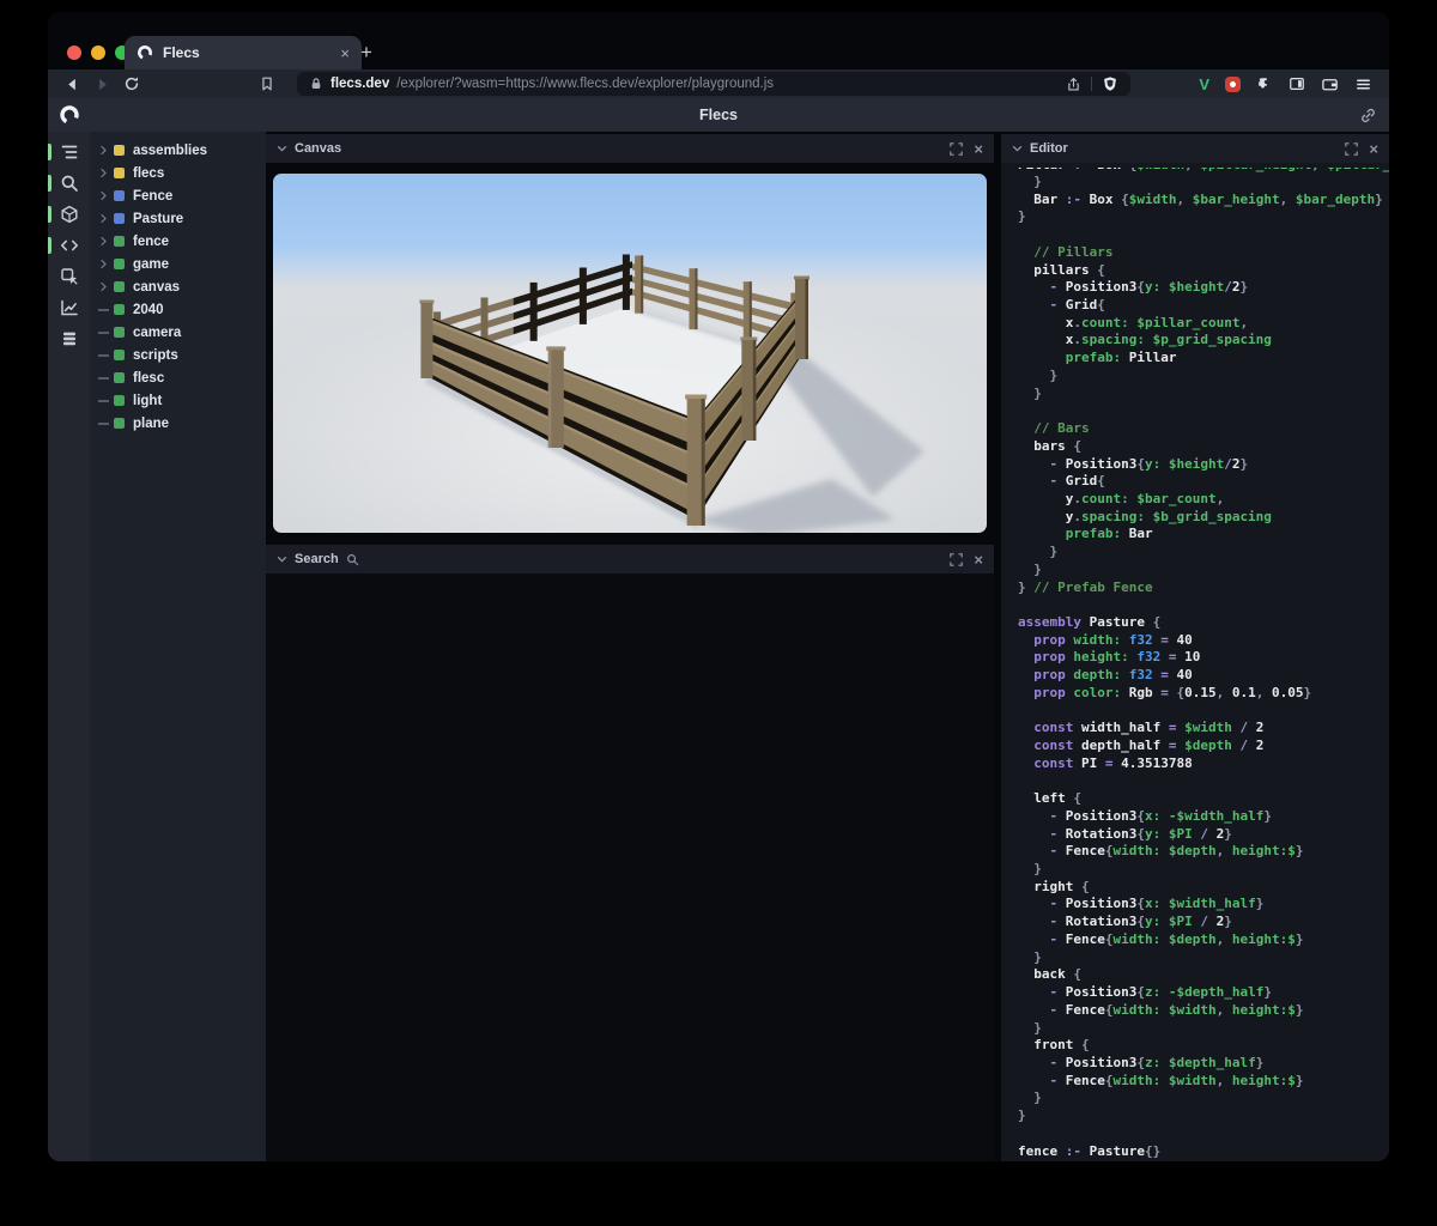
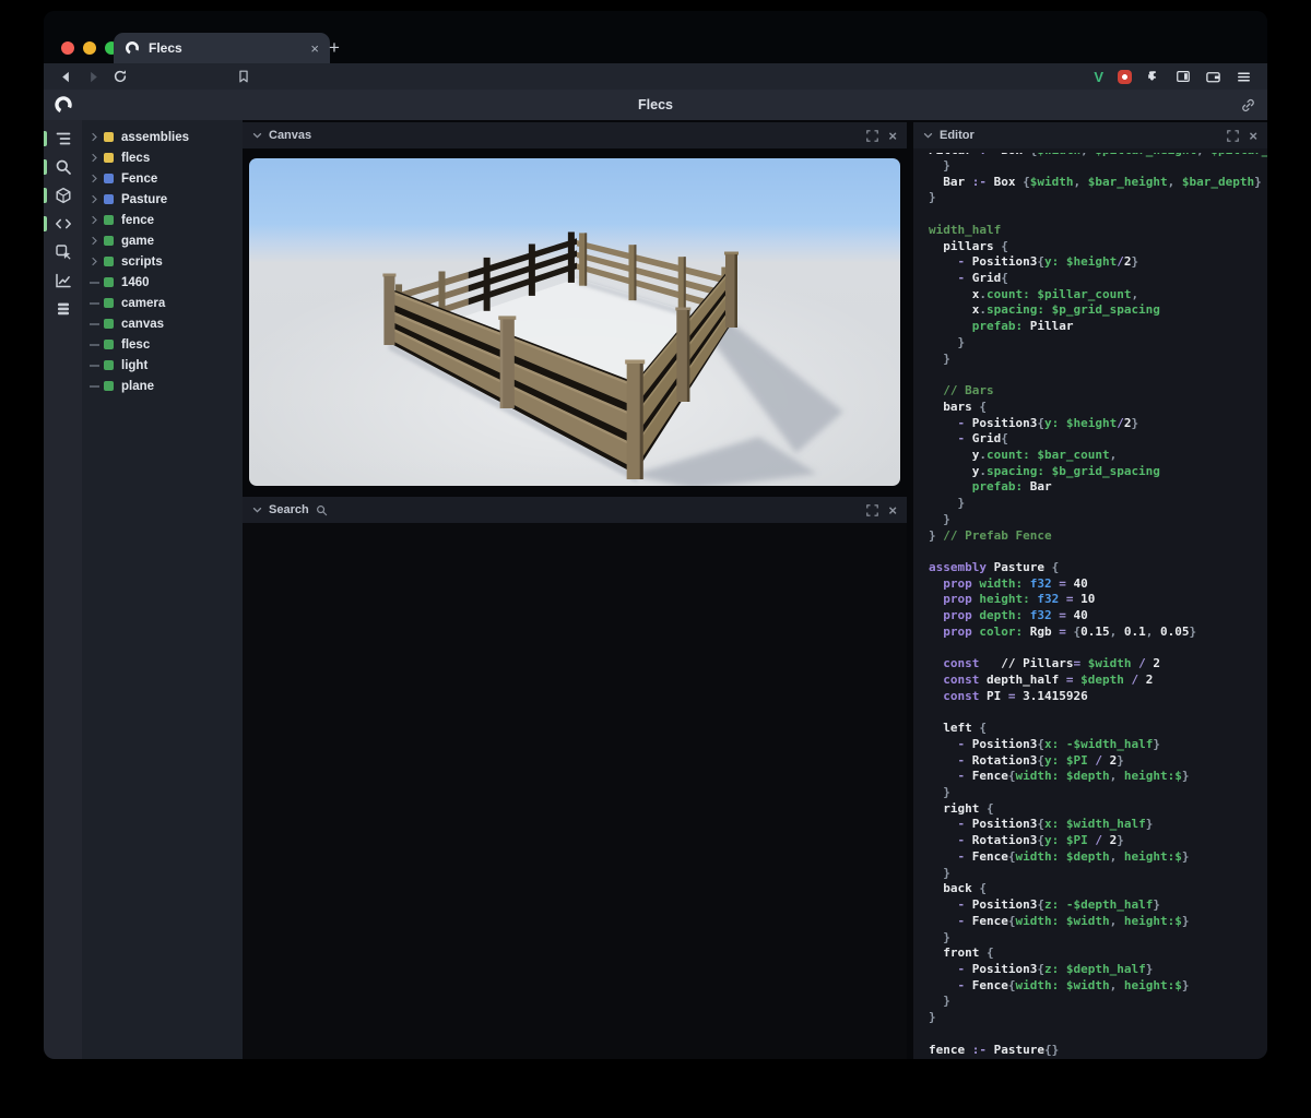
  Flecs
  ×
  +
- flecs.dev
- /explorer/?wasm=https://www.flecs.dev/explorer/playground.js
  V
  Flecs
  assemblies
  flecs
  Fence
  Pasture
  fence
  game
- canvas
+ scripts
- 2040
+ 1460
  camera
- scripts
+ canvas
  flesc
  light
  plane
  Canvas
  ×
  Search
  ×
  Editor
  ×
  }
  Bar :- Box {$width, $bar_height, $bar_depth}
  }
- // Pillars
+ width_half
  pillars {
  - Position3{y: $height/2}
  - Grid{
  x.count: $pillar_count,
  x.spacing: $p_grid_spacing
  prefab: Pillar
  }
  }
  // Bars
  bars {
  - Position3{y: $height/2}
  - Grid{
  y.count: $bar_count,
  y.spacing: $b_grid_spacing
  prefab: Bar
  }
  }
  } // Prefab Fence
  assembly Pasture {
  prop width: f32 = 40
  prop height: f32 = 10
  prop depth: f32 = 40
  prop color: Rgb = {0.15, 0.1, 0.05}
- const width_half = $width / 2
+ const // Pillars= $width / 2
  const depth_half = $depth / 2
- const PI = 4.3513788
+ const PI = 3.1415926
  left {
  - Position3{x: -$width_half}
  - Rotation3{y: $PI / 2}
  - Fence{width: $depth, height:$}
  }
  right {
  - Position3{x: $width_half}
  - Rotation3{y: $PI / 2}
  - Fence{width: $depth, height:$}
  }
  back {
  - Position3{z: -$depth_half}
  - Fence{width: $width, height:$}
  }
  front {
  - Position3{z: $depth_half}
  - Fence{width: $width, height:$}
  }
  }
  fence :- Pasture{}
